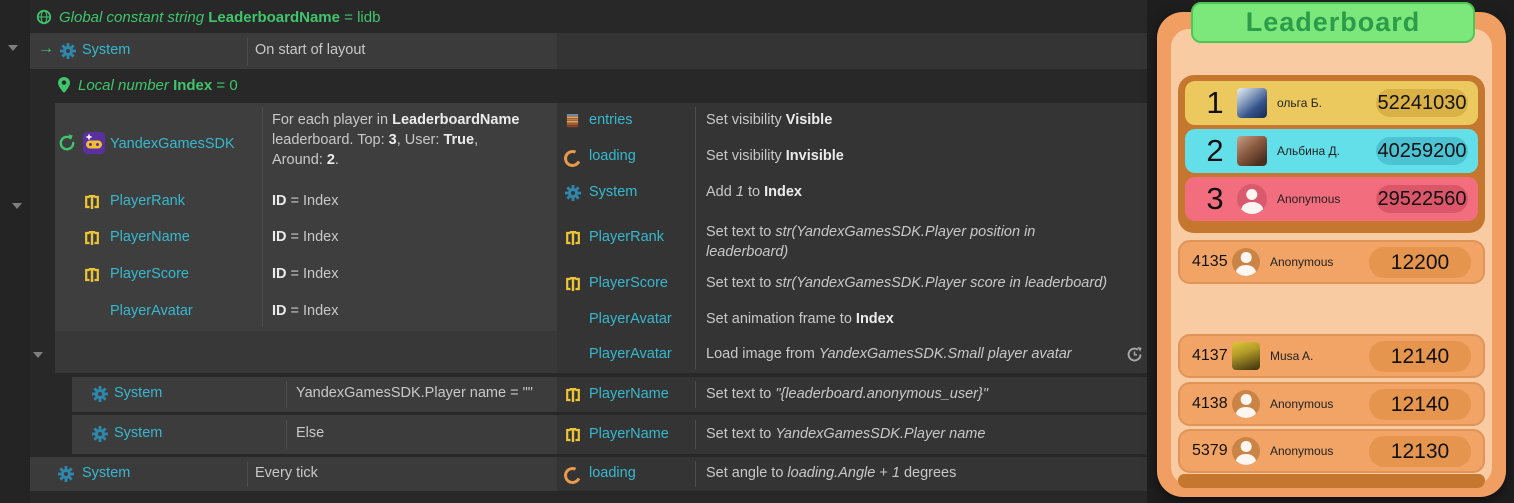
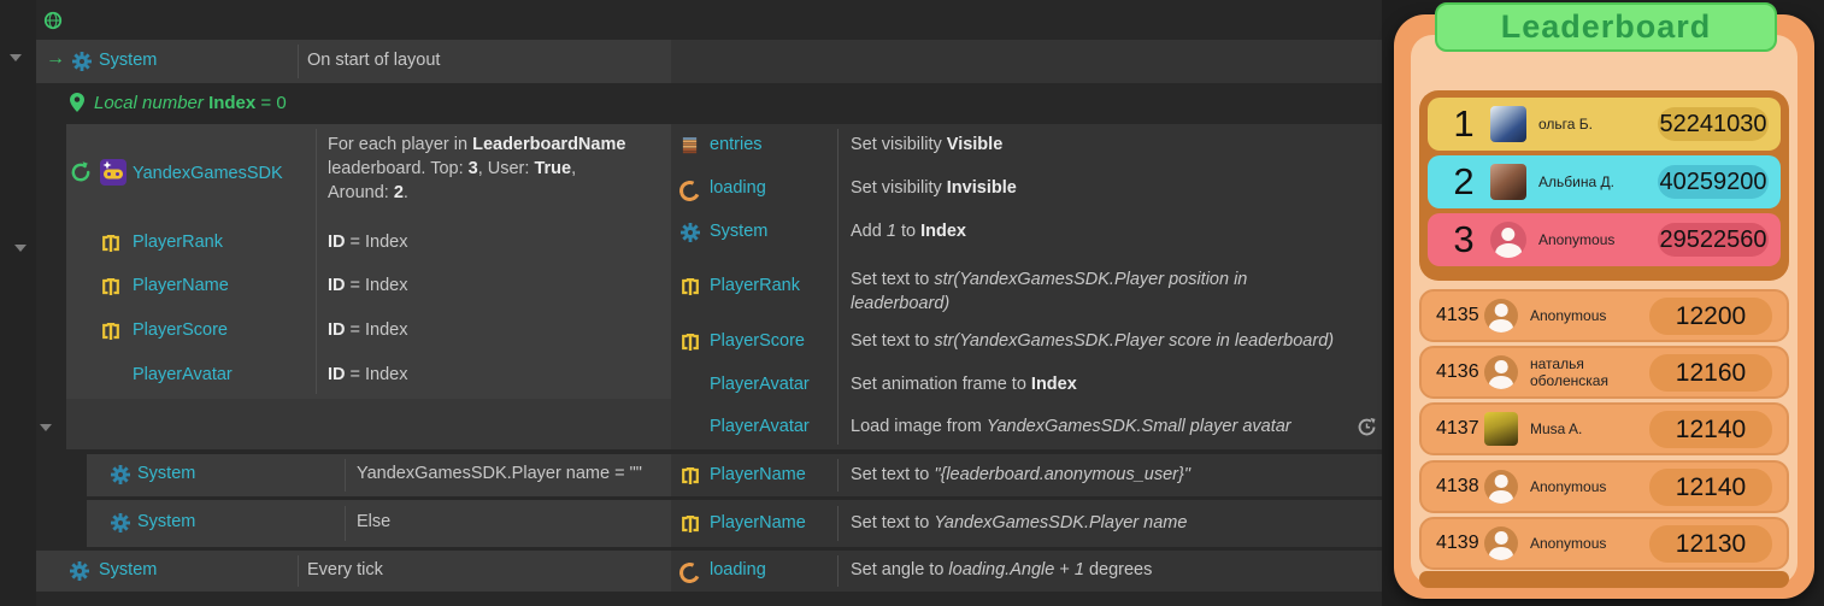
- Global constant string LeaderboardName = lidb
  →
  System
  On start of layout
  Local number Index = 0
  YandexGamesSDK
  For each player in LeaderboardName
  leaderboard. Top: 3, User: True,
  Around: 2.
  PlayerRank
  ID = Index
  PlayerName
  ID = Index
  PlayerScore
  ID = Index
  PlayerAvatar
  ID = Index
  entries
  Set visibility Visible
  loading
  Set visibility Invisible
  System
  Add 1 to Index
  PlayerRank
  Set text to str(YandexGamesSDK.Player position in leaderboard)
  PlayerScore
  Set text to str(YandexGamesSDK.Player score in leaderboard)
  PlayerAvatar
  Set animation frame to Index
  PlayerAvatar
  Load image from YandexGamesSDK.Small player avatar
  System
  YandexGamesSDK.Player name = ""
  PlayerName
  Set text to "{leaderboard.anonymous_user}"
  System
  Else
  PlayerName
  Set text to YandexGamesSDK.Player name
  System
  Every tick
  loading
  Set angle to loading.Angle + 1 degrees
  Leaderboard
  1
  ольга Б.
  52241030
  2
  Альбина Д.
  40259200
  3
  Anonymous
  29522560
  4135
  Anonymous
  12200
+ 4136
+ наталья оболенская
+ 12160
  4137
  Musa A.
  12140
  4138
  Anonymous
  12140
- 5379
+ 4139
  Anonymous
  12130
